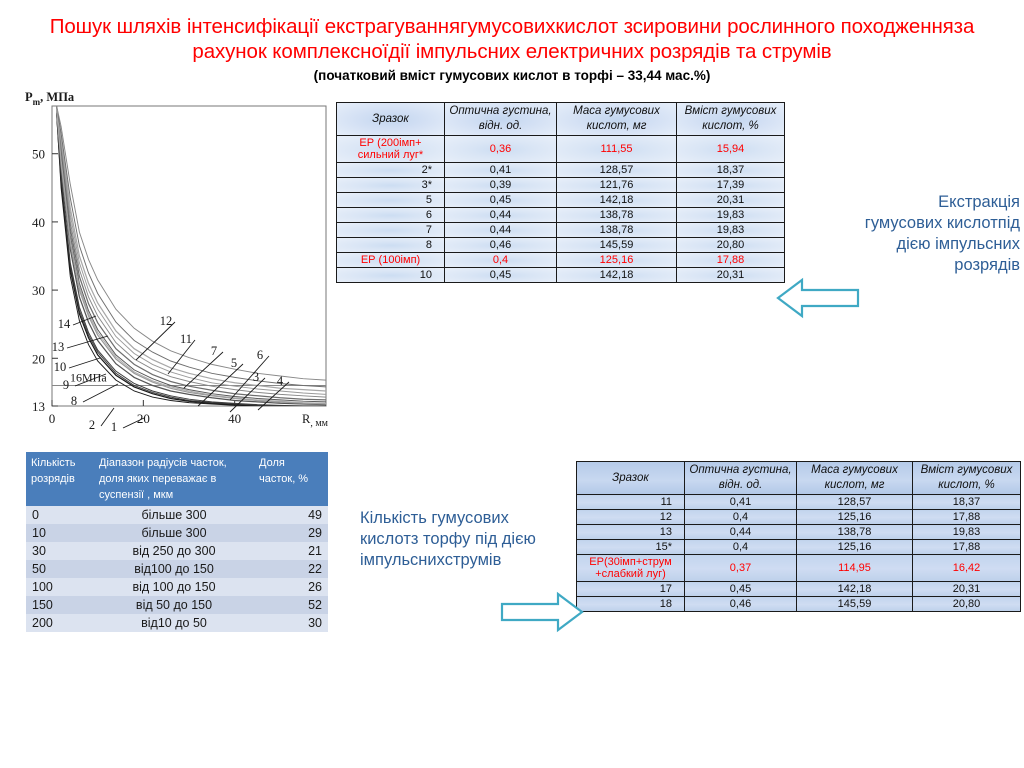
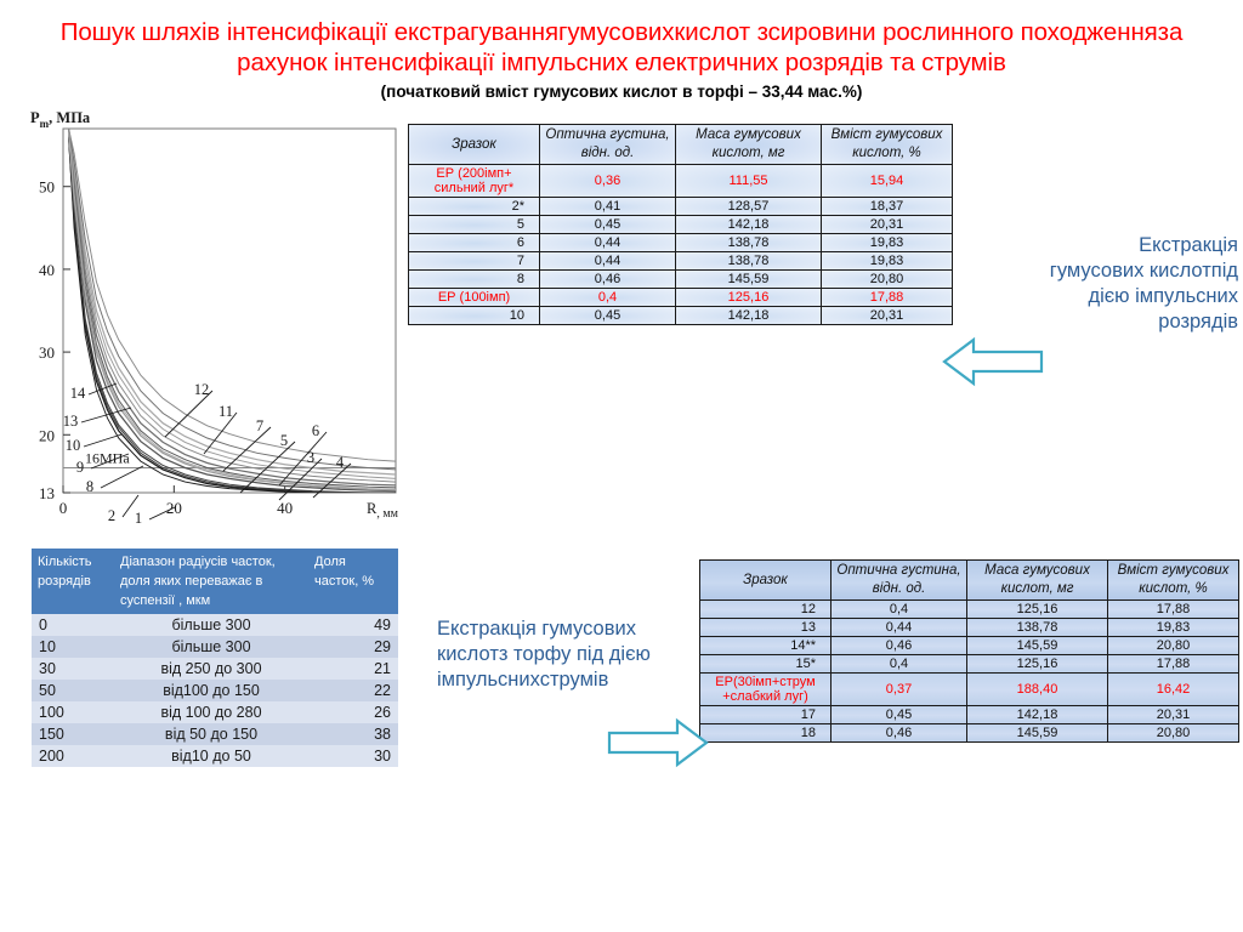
  Пошук шляхів інтенсифікації екстрагуваннягумусовихкислот зсировини рослинного походженняза
- рахунок комплексноїдії імпульсних електричних розрядів та струмів
+ рахунок інтенсифікації імпульсних електричних розрядів та струмів
  (початковий вміст гумусових кислот в торфі – 33,44 мас.%)
  13
  20
  30
  40
  50
  0
  20
  40
  Pm , МПа
  R, мм
  16Ма
  14
  13
  10
  9
  8
  2
  1
  12
  11
  7
  5
  6
  3
  4
  Кількість розрядів	Діапазон радіусів часток, доля яких переважає в суспензії , мкм	Доля часток, %
  0	більше 300	49
  10	більше 300	29
  30	від 250 до 300	21
  50	від100 до 150	22
- 100	від 100 до 150	26
+ 100	від 100 до 280	26
- 150	від 50 до 150	52
+ 150	від 50 до 150	38
  200	від10 до 50	30
  Зразок	Оптична густина, відн. од.	Маса гумусових кислот, мг	Вміст гумусових кислот, %
  ЕР (200імп+ сильний луг*	0,36	111,55	15,94
  2*	0,41	128,57	18,37
- 3*	0,39	121,76	17,39
  5	0,45	142,18	20,31
  6	0,44	138,78	19,83
  7	0,44	138,78	19,83
  8	0,46	145,59	20,80
  ЕР (100імп)	0,4	125,16	17,88
  10	0,45	142,18	20,31
  Зразок	Оптична густина, відн. од.	Маса гумусових кислот, мг	Вміст гумусових кислот, %
- 11	0,41	128,57	18,37
  12	0,4	125,16	17,88
  13	0,44	138,78	19,83
+ 14**	0,46	145,59	20,80
  15*	0,4	125,16	17,88
- ЕР(30імп+струм +слабкий луг)	0,37	114,95	16,42
+ ЕР(30імп+струм +слабкий луг)	0,37	188,40	16,42
  17	0,45	142,18	20,31
  18	0,46	145,59	20,80
  Екстракція гумусових кислотпід дією імпульсних розрядів
- Кількість гумусових кислотз торфу під дією імпульснихструмів
+ Екстракція гумусових кислотз торфу під дією імпульснихструмів
